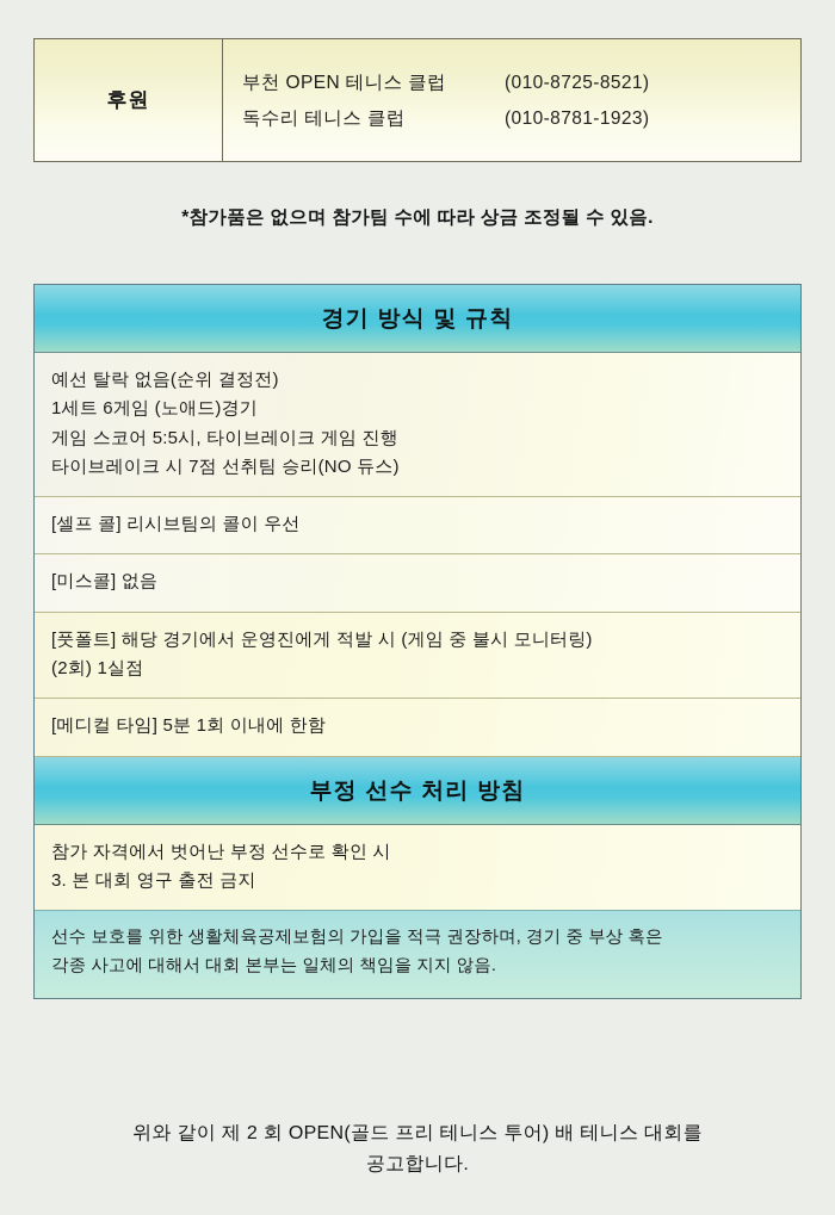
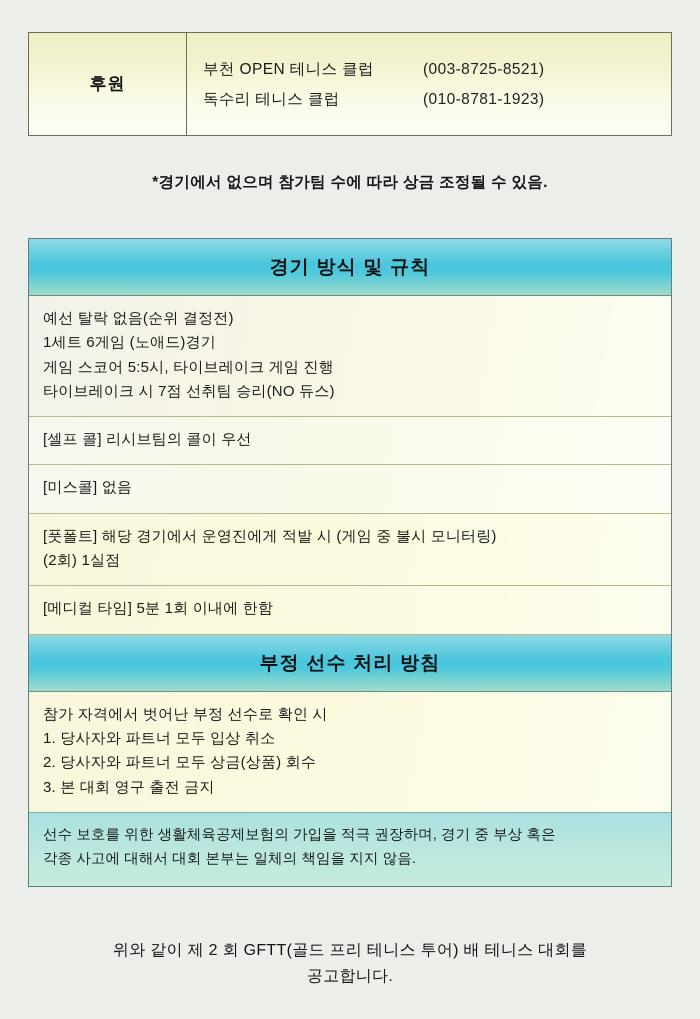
  후원
  부천 OPEN 테니스 클럽
- (010-8725-8521)
+ (003-8725-8521)
  독수리 테니스 클럽
  (010-8781-1923)
- *참가품은 없으며 참가팀 수에 따라 상금 조정될 수 있음.
+ *경기에서 없으며 참가팀 수에 따라 상금 조정될 수 있음.
  경기 방식 및 규칙
  예선 탈락 없음(순위 결정전)
  1세트 6게임 (노애드)경기
  게임 스코어 5:5시, 타이브레이크 게임 진행
  타이브레이크 시 7점 선취팀 승리(NO 듀스)
  [셀프 콜] 리시브팀의 콜이 우선
  [미스콜] 없음
  [풋폴트] 해당 경기에서 운영진에게 적발 시 (게임 중 불시 모니터링)
  (2회) 1실점
  [메디컬 타임] 5분 1회 이내에 한함
  부정 선수 처리 방침
  참가 자격에서 벗어난 부정 선수로 확인 시
+ 1. 당사자와 파트너 모두 입상 취소
+ 2. 당사자와 파트너 모두 상금(상품) 회수
  3. 본 대회 영구 출전 금지
  선수 보호를 위한 생활체육공제보험의 가입을 적극 권장하며, 경기 중 부상 혹은
  각종 사고에 대해서 대회 본부는 일체의 책임을 지지 않음.
- 위와 같이 제 2 회 OPEN(골드 프리 테니스 투어) 배 테니스 대회를
+ 위와 같이 제 2 회 GFTT(골드 프리 테니스 투어) 배 테니스 대회를
  공고합니다.
